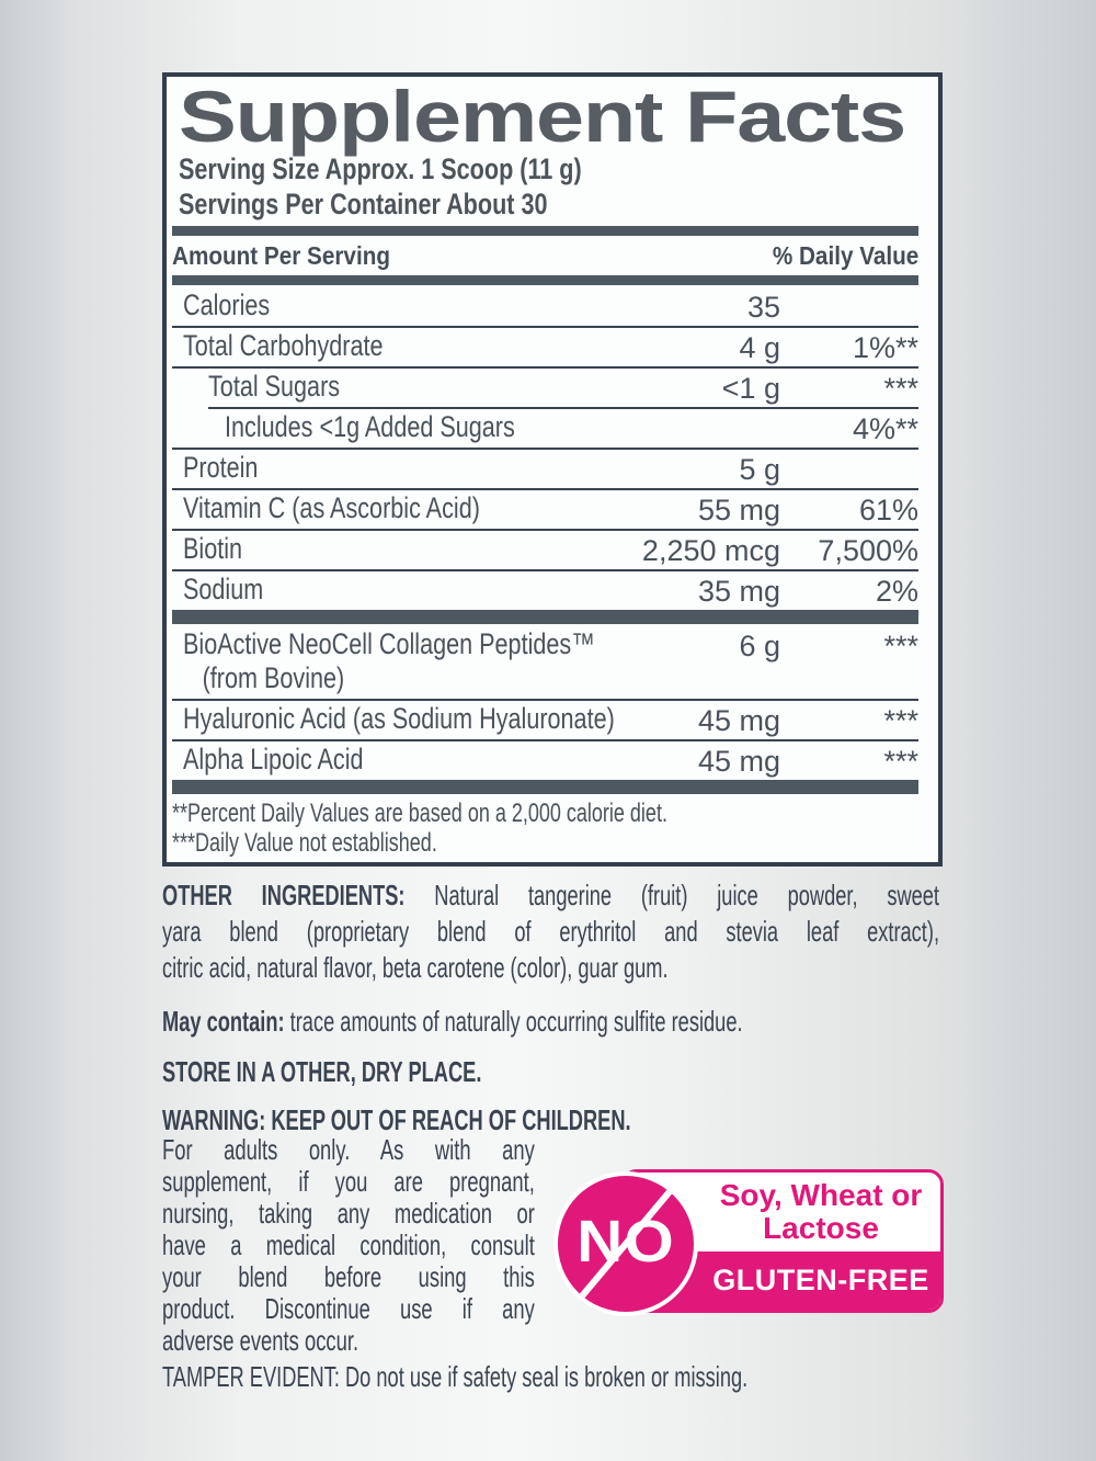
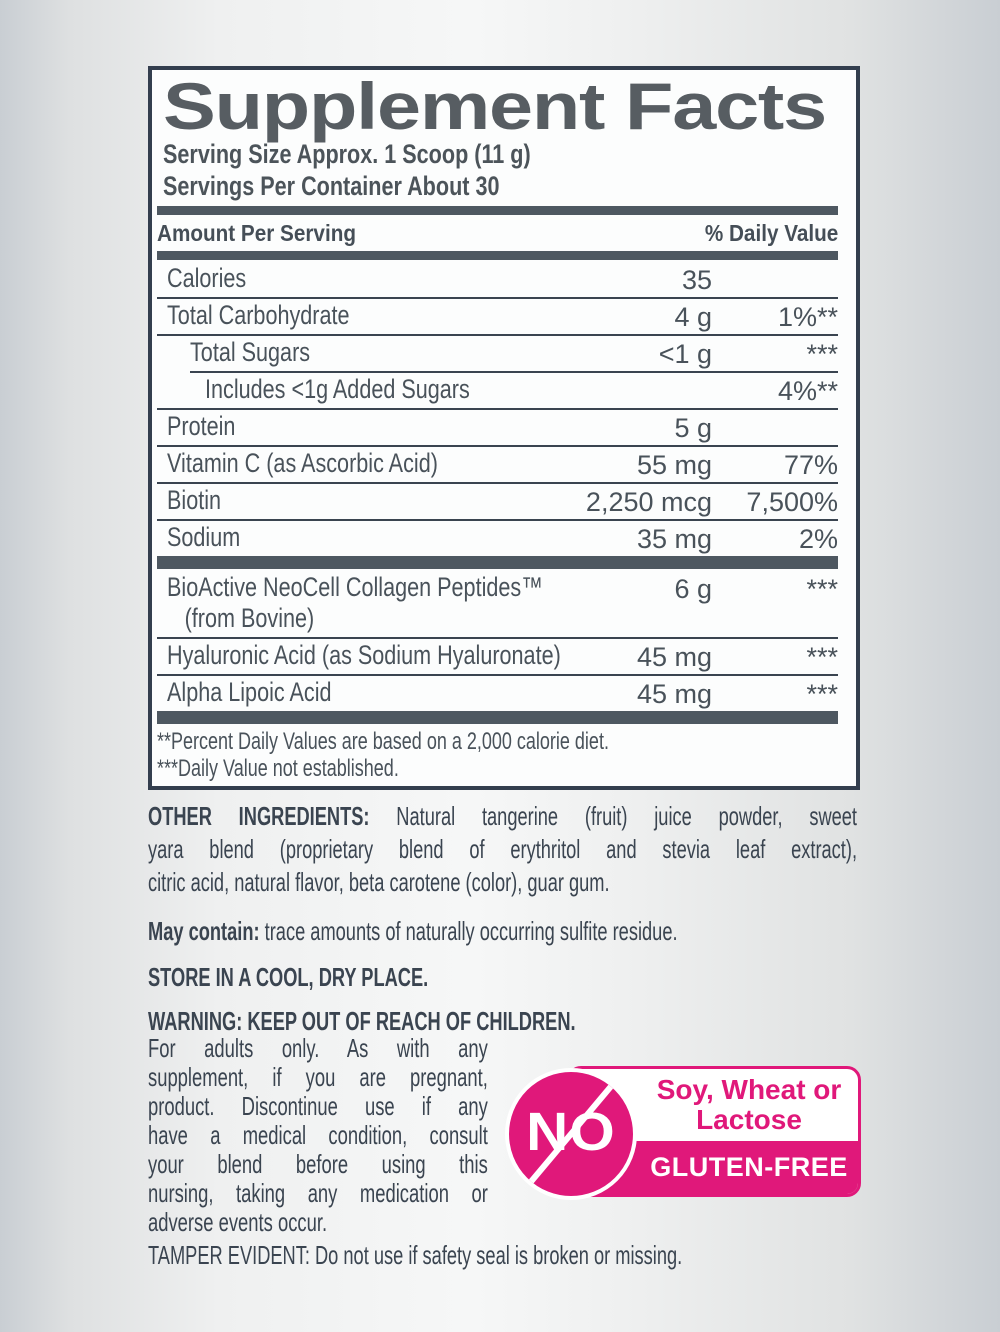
  Supplement Facts
  Serving Size Approx. 1 Scoop (11 g)
  Servings Per Container About 30
  Amount Per Serving
  % Daily Value
  Calories
  35
  Total Carbohydrate
  4 g
  1%**
  Total Sugars
  <1 g
  ***
  Includes <1g Added Sugars
  4%**
  Protein
  5 g
  Vitamin C (as Ascorbic Acid)
  55 mg
- 61%
+ 77%
  Biotin
  2,250 mcg
  7,500%
  Sodium
  35 mg
  2%
  BioActive NeoCell Collagen Peptides™
  (from Bovine)
  6 g
  ***
  Hyaluronic Acid (as Sodium Hyaluronate)
  45 mg
  ***
  Alpha Lipoic Acid
  45 mg
  ***
  **Percent Daily Values are based on a 2,000 calorie diet.
  ***Daily Value not established.
  OTHER INGREDIENTS: Natural tangerine (fruit) juice powder, sweet
  yara blend (proprietary blend of erythritol and stevia leaf extract),
  citric acid, natural flavor, beta carotene (color), guar gum.
  May contain: trace amounts of naturally occurring sulfite residue.
- STORE IN A OTHER, DRY PLACE.
+ STORE IN A COOL, DRY PLACE.
  WARNING: KEEP OUT OF REACH OF CHILDREN.
  For adults only. As with any
  supplement, if you are pregnant,
- nursing, taking any medication or
+ product. Discontinue use if any
  have a medical condition, consult
  your blend before using this
- product. Discontinue use if any
+ nursing, taking any medication or
  adverse events occur.
  Soy, Wheat or
  Lactose
  GLUTEN-FREE
  NO
  TAMPER EVIDENT: Do not use if safety seal is broken or missing.
